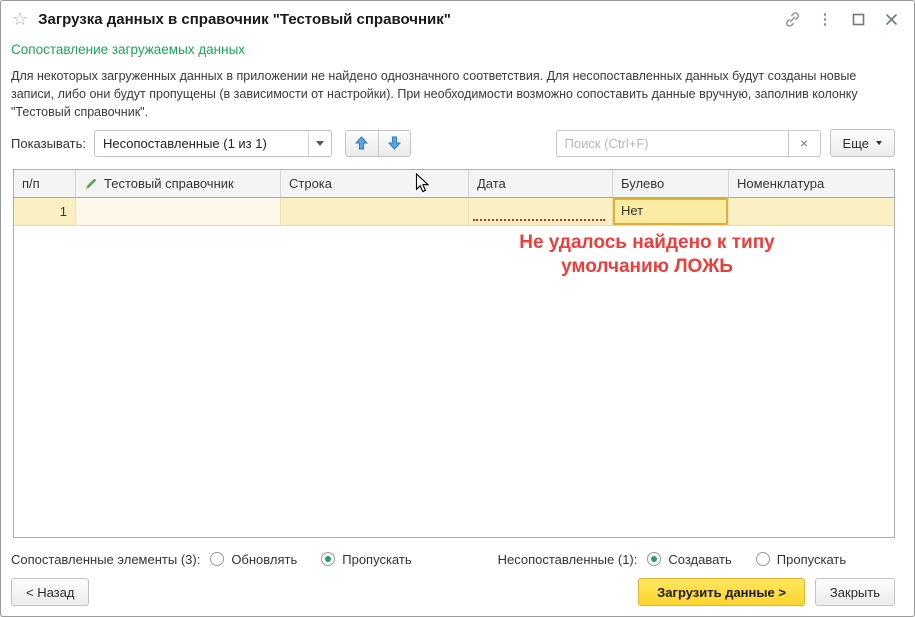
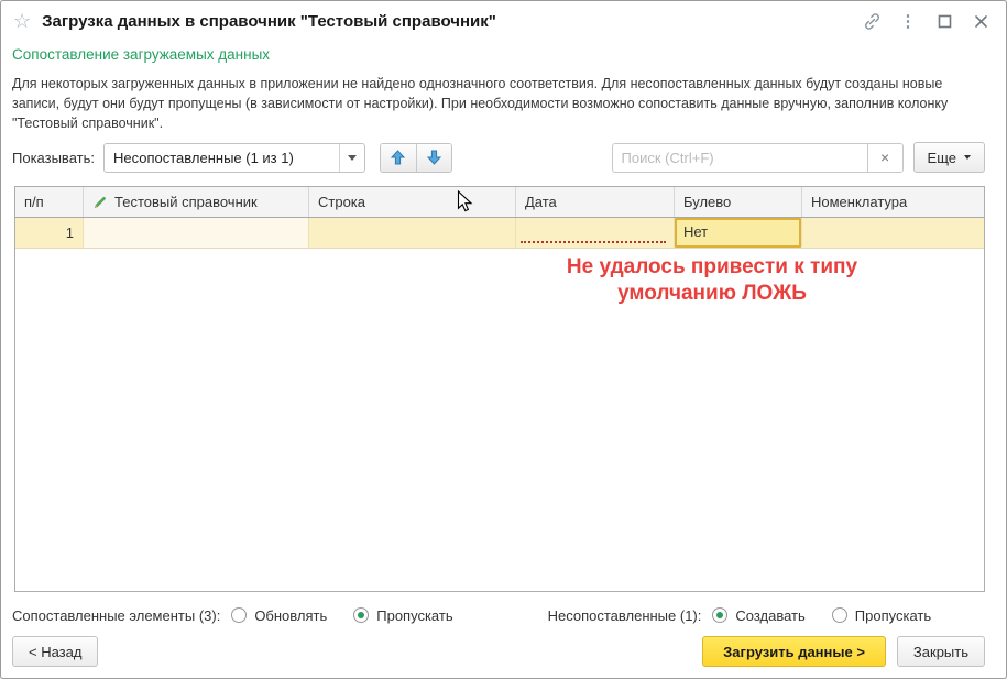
  ☆
  Загрузка данных в справочник "Тестовый справочник"
  ⋮
  Сопоставление загружаемых данных
- Для некоторых загруженных данных в приложении не найдено однозначного соответствия. Для несопоставленных данных будут созданы новые записи, либо они будут пропущены (в зависимости от настройки). При необходимости возможно сопоставить данные вручную, заполнив колонку "Тестовый справочник".
+ Для некоторых загруженных данных в приложении не найдено однозначного соответствия. Для несопоставленных данных будут созданы новые записи, будут они будут пропущены (в зависимости от настройки). При необходимости возможно сопоставить данные вручную, заполнив колонку "Тестовый справочник".
  Показывать:
  Несопоставленные (1 из 1)
  Поиск (Ctrl+F)
  ×
  Еще
  п/п
  Тестовый справочник
  Строка
  Дата
  Булево
  Номенклатура
  1
  Нет
- Не удалось найдено к типу
+ Не удалось привести к типу
  умолчанию ЛОЖЬ
  Сопоставленные элементы (3):
  Обновлять
  Пропускать
  Несопоставленные (1):
  Создавать
  Пропускать
  < Назад
  Загрузить данные >
  Закрыть
